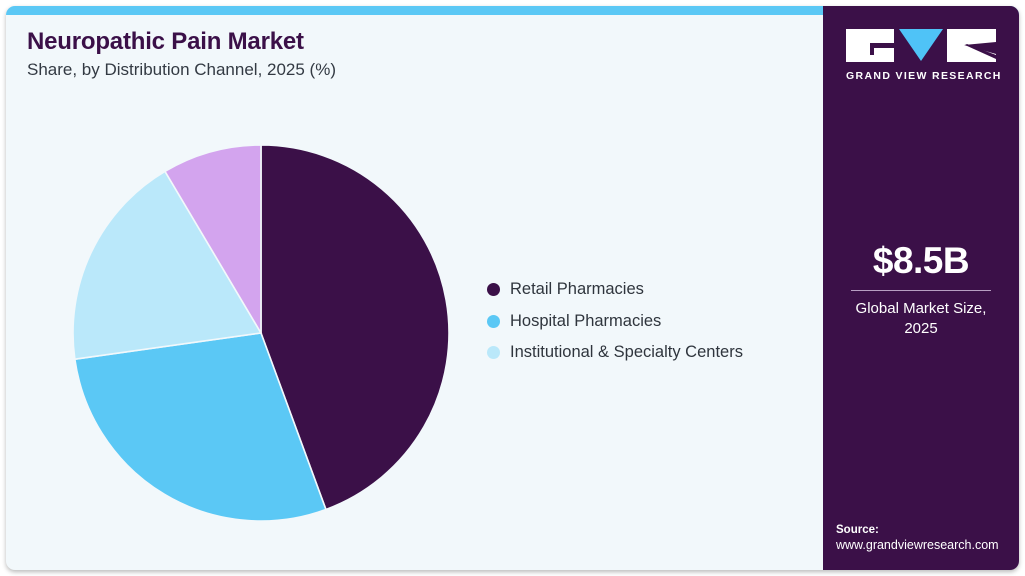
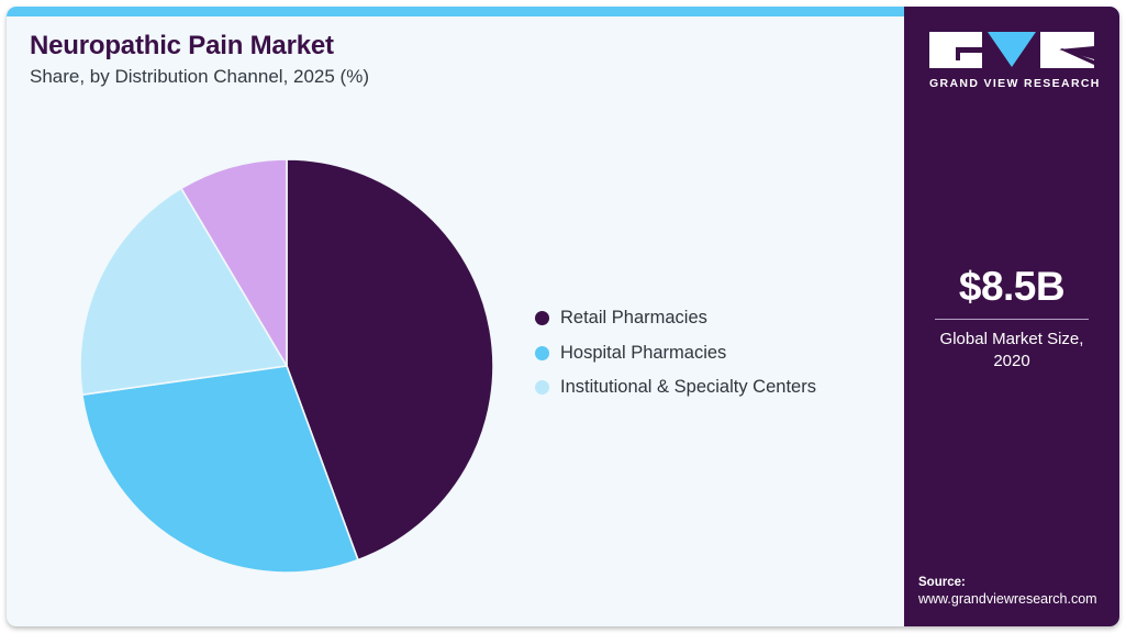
  Neuropathic Pain Market
  Share, by Distribution Channel, 2025 (%)
  Retail Pharmacies
  Hospital Pharmacies
  Institutional & Specialty Centers
  GRAND VIEW RESEARCH
  $8.5B
- Global Market Size, 2025
+ Global Market Size, 2020
  Source:
  www.grandviewresearch.com
